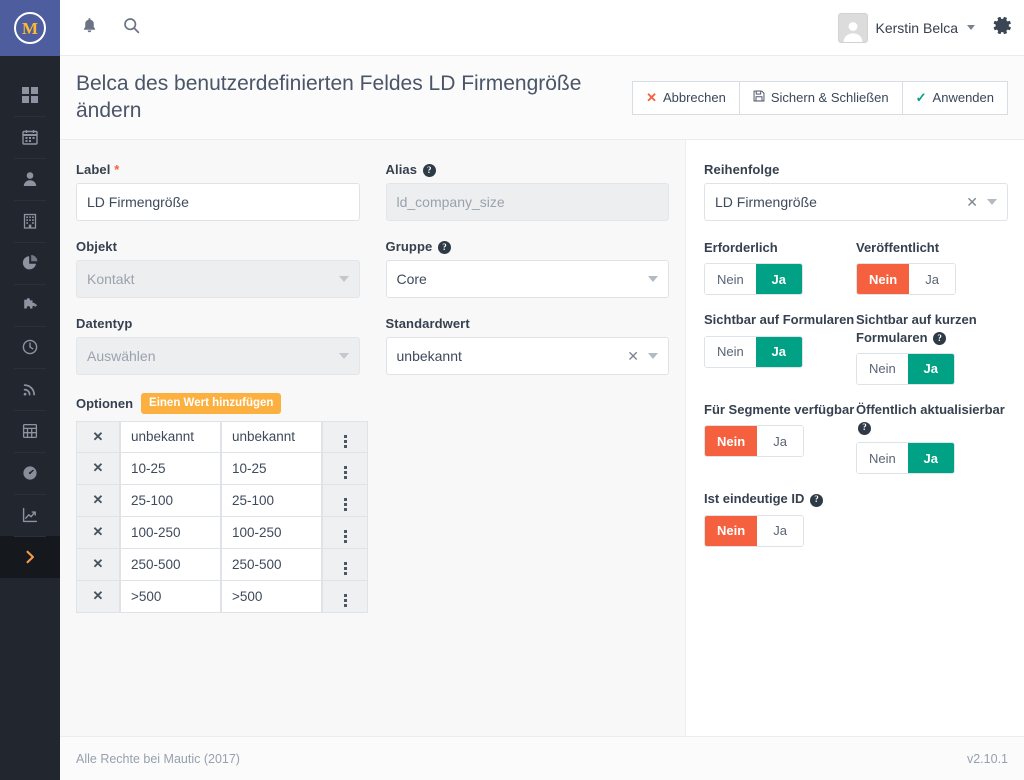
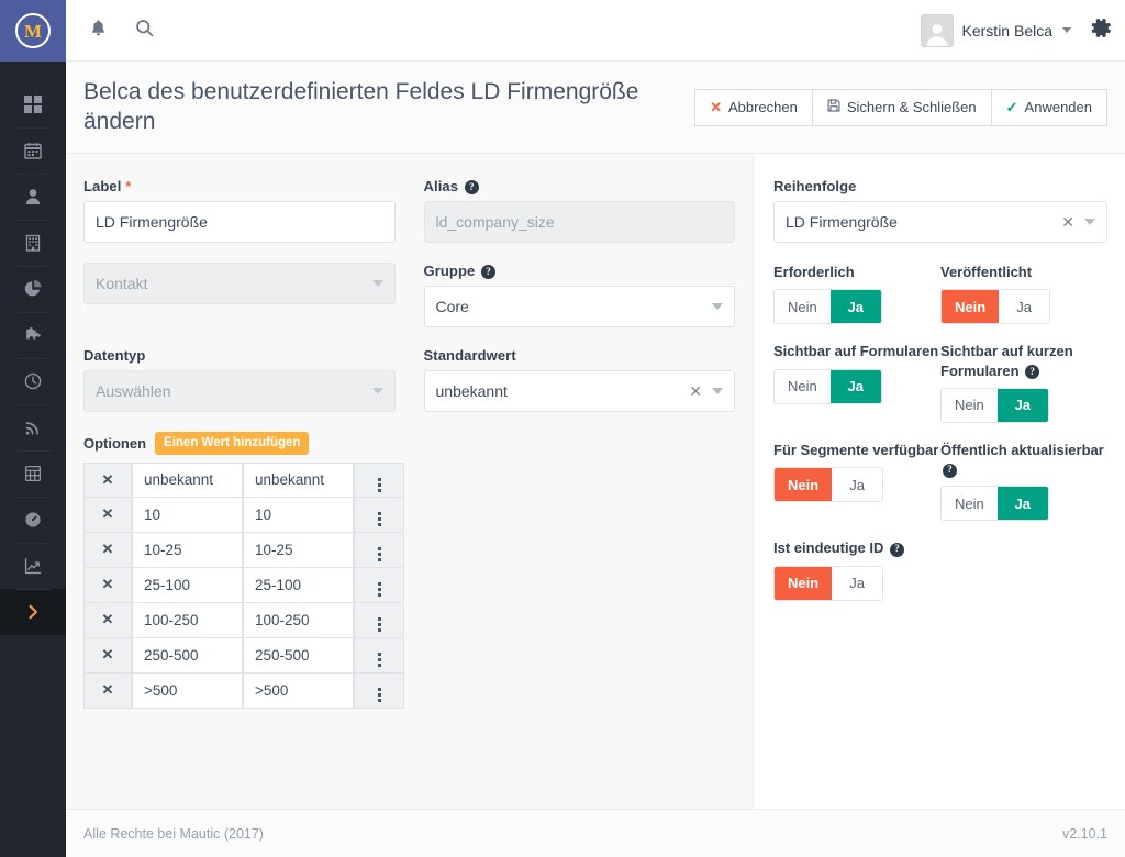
  M
  Kerstin Belca
  Belca des benutzerdefinierten Feldes LD Firmengröße ändern
  ✕
  Abbrechen
  Sichern & Schließen
  ✓
  Anwenden
  Label *
  LD Firmengröße
  Alias ?
  ld_company_size
- Objekt
  Kontakt
  Gruppe ?
  Core
  Datentyp
  Auswählen
  Standardwert
  unbekannt
  ✕
  Optionen
  Einen Wert hinzufügen
  ✕	unbekannt	unbekannt
+ ✕	10	10
  ✕	10-25	10-25
  ✕	25-100	25-100
  ✕	100-250	100-250
  ✕	250-500	250-500
  ✕	>500	>500
  Reihenfolge
  LD Firmengröße
  ✕
  Erforderlich
  Nein
  Ja
  Veröffentlicht
  Nein
  Ja
  Sichtbar auf Formularen
  Nein
  Ja
  Sichtbar auf kurzen Formularen ?
  Nein
  Ja
  Für Segmente verfügbar
  Nein
  Ja
  Öffentlich aktualisierbar ?
  Nein
  Ja
  Ist eindeutige ID ?
  Nein
  Ja
  Alle Rechte bei Mautic (2017)
  v2.10.1
